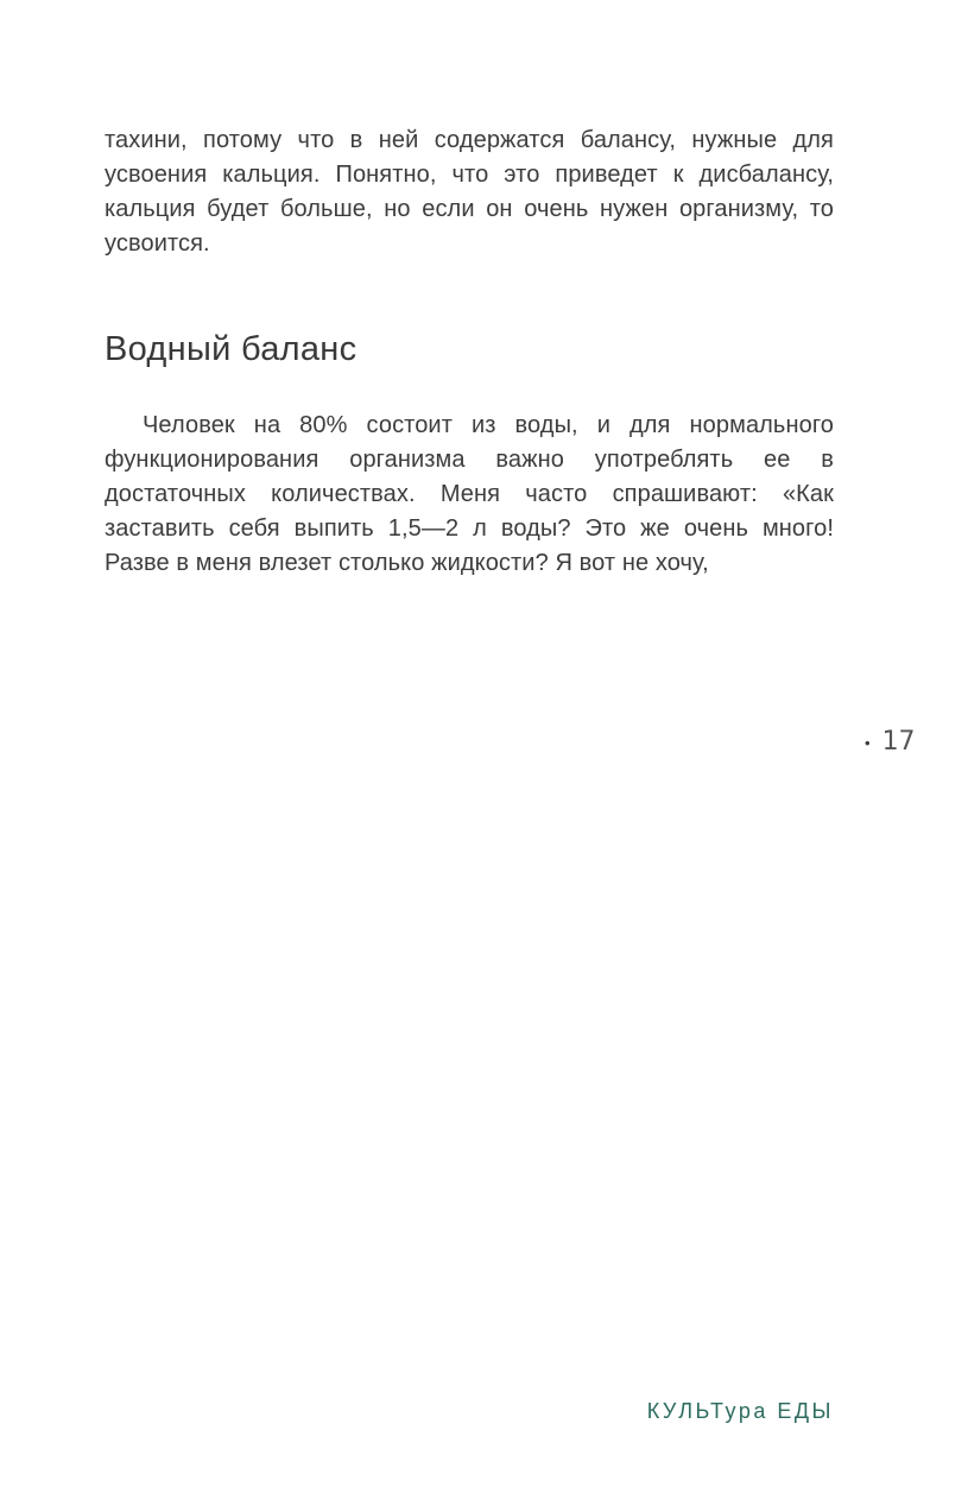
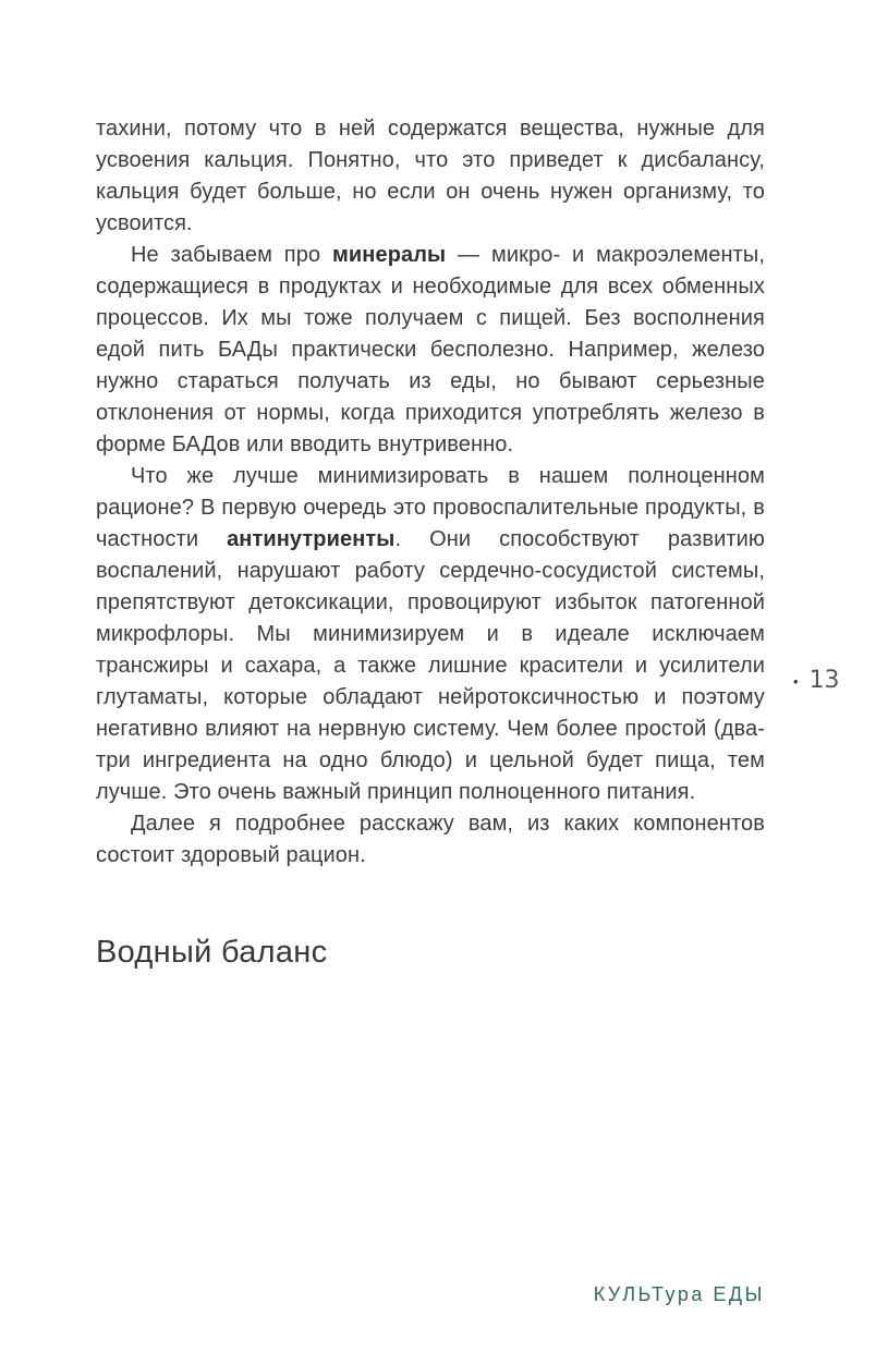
- тахини, потому что в ней содержатся балансу, нужные для усвоения кальция. Понятно, что это приведет к дис­балансу, кальция будет больше, но если он очень нужен организму, то усвоится.
+ тахини, потому что в ней содержатся вещества, нужные для усвоения кальция. Понятно, что это приведет к дис­балансу, кальция будет больше, но если он очень нужен организму, то усвоится.
+ Не забываем про минералы — микро- и макроэлемен­ты, содержащиеся в продуктах и необходимые для всех обменных процессов. Их мы тоже получаем с пищей. Без восполнения едой пить БАДы практически бесполезно. Например, железо нужно стараться получать из еды, но бывают серьезные отклонения от нормы, когда прихо­дится употреблять железо в форме БАДов или вводить внутривенно.
+ Что же лучше минимизировать в нашем полноценном рационе? В первую очередь это провоспалительные про­дукты, в частности антинутриенты. Они способствуют развитию воспалений, нарушают работу сердечно-сосу­дистой системы, препятствуют детоксикации, провоци­руют избыток патогенной микрофлоры. Мы минимизи­руем и в идеале исключаем трансжиры и сахара, а также лишние красители и усилители глутаматы, которые об­ладают нейротоксичностью и поэтому негативно влияют на нервную систему. Чем более простой (два-три ингре­диента на одно блюдо) и цельной будет пища, тем лучше. Это очень важный принцип полноценного питания.
+ Далее я подробнее расскажу вам, из каких компонен­тов состоит здоровый рацион.
  Водный баланс
- Человек на 80% состоит из воды, и для нормального функционирования организма важно употреблять ее в достаточных количествах. Меня часто спрашивают: «Как заставить себя выпить 1,5—2 л воды? Это же очень много! Разве в меня влезет столько жидкости? Я вот не хочу,
  •
- 17
+ 13
  КУЛЬТура ЕДЫ
